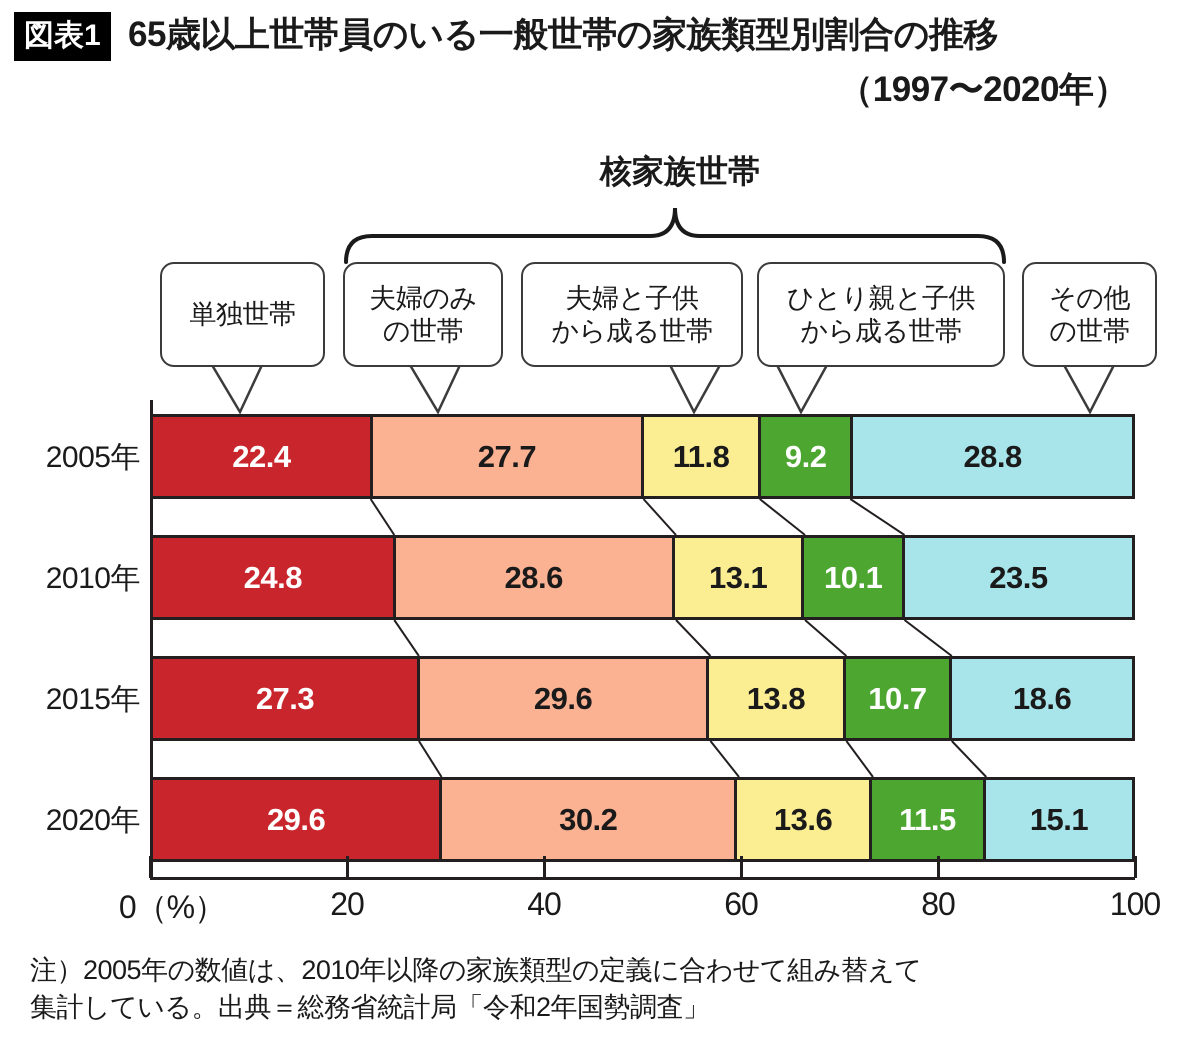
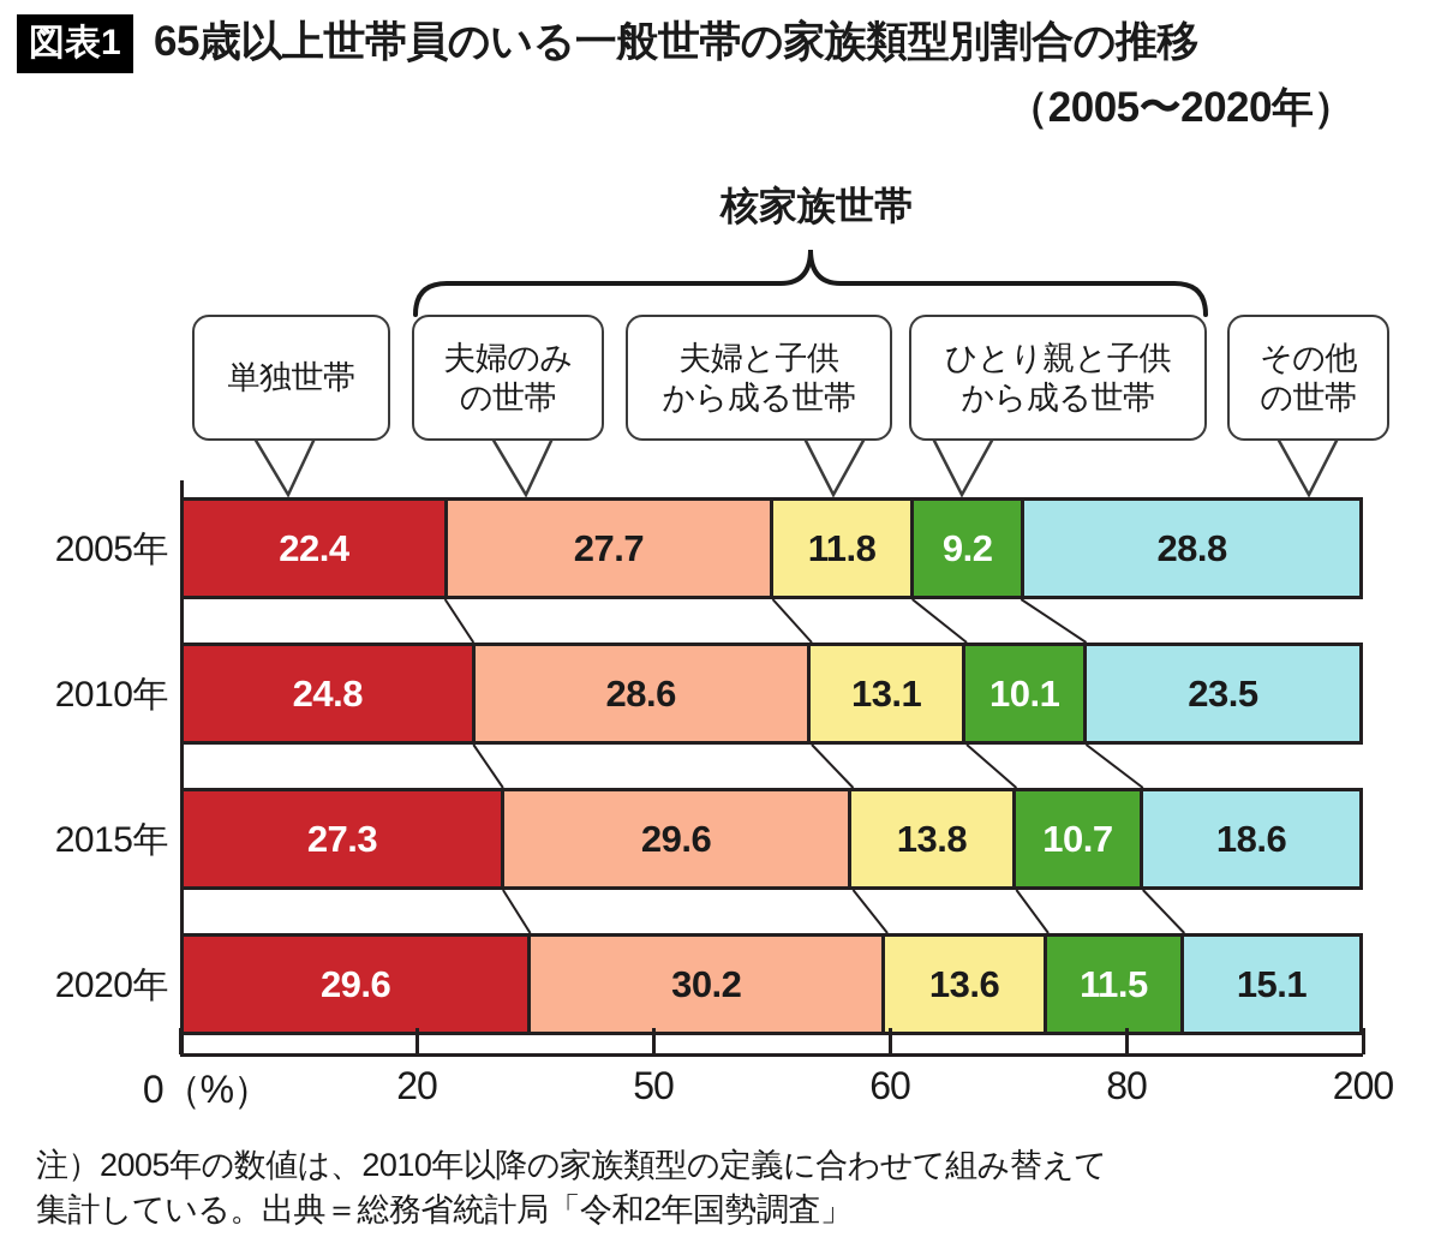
  図表1
  65歳以上世帯員のいる一般世帯の家族類型別割合の推移
- （1997〜2020年）
+ （2005〜2020年）
  核家族世帯
  単独世帯
  夫婦のみ
  の世帯
  夫婦と子供
  から成る世帯
  ひとり親と子供
  から成る世帯
  その他
  の世帯
  22.4
  27.7
  11.8
  9.2
  28.8
  24.8
  28.6
  13.1
  10.1
  23.5
  27.3
  29.6
  13.8
  10.7
  18.6
  29.6
  30.2
  13.6
  11.5
  15.1
  0（%）
  20
- 40
+ 50
  60
  80
- 100
+ 200
  2005年
  2010年
  2015年
  2020年
  注）2005年の数値は、2010年以降の家族類型の定義に合わせて組み替えて
  集計している。出典＝総務省統計局「令和2年国勢調査」
